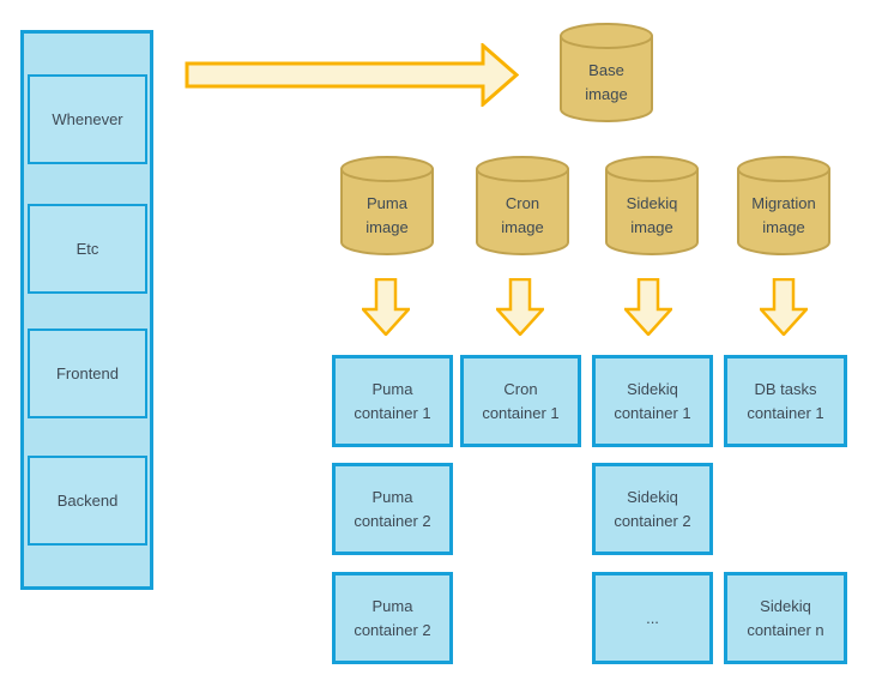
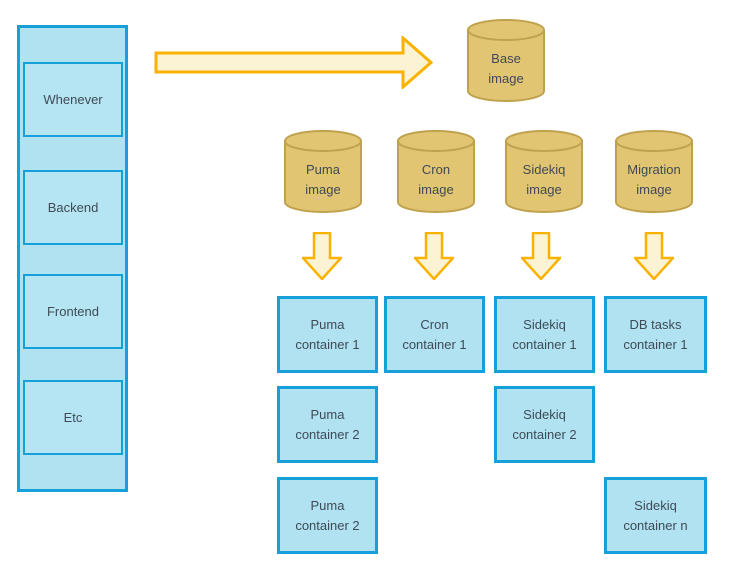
  Whenever
- Etc
+ Backend
  Frontend
- Backend
+ Etc
  Base
  image
  Puma
  image
  Cron
  image
  Sidekiq
  image
  Migration
  image
  Puma
  container 1
  Cron
  container 1
  Sidekiq
  container 1
  DB tasks
  container 1
  Puma
  container 2
  Sidekiq
  container 2
  Puma
  container 2
- ...
  Sidekiq
  container n
